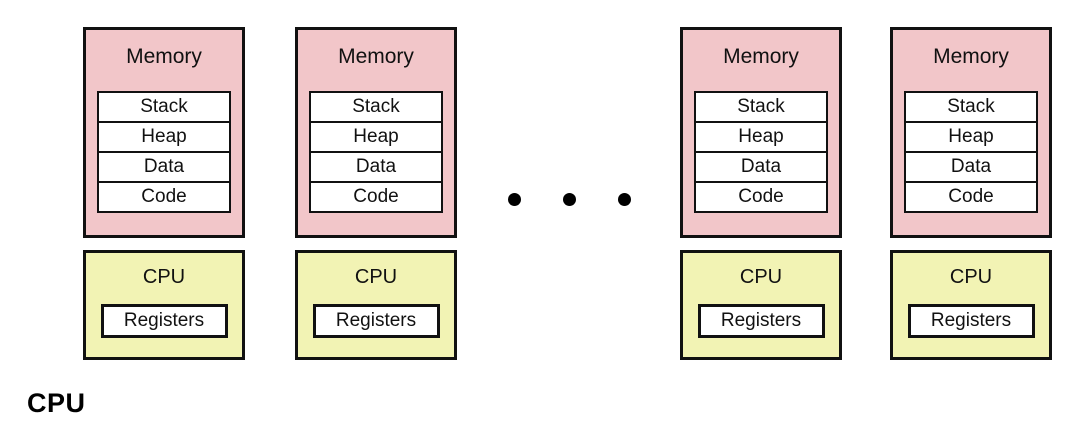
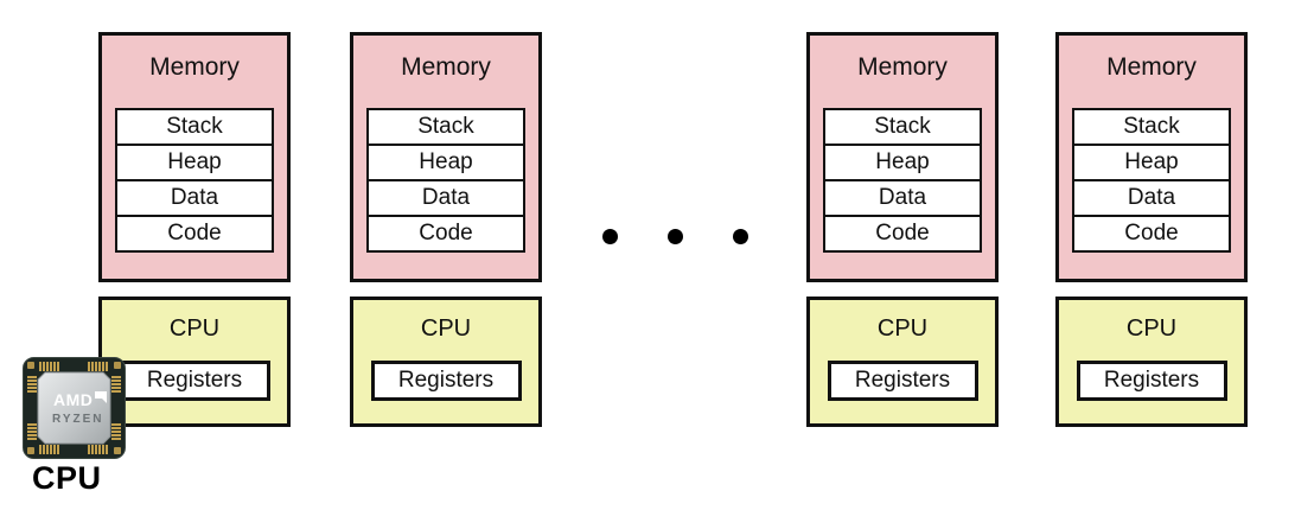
  Memory
  Stack
  Heap
  Data
  Code
  CPU
  Registers
  Memory
  Stack
  Heap
  Data
  Code
  CPU
  Registers
  Memory
  Stack
  Heap
  Data
  Code
  CPU
  Registers
  Memory
  Stack
  Heap
  Data
  Code
  CPU
  Registers
+ AMD
+ RYZEN
  CPU
